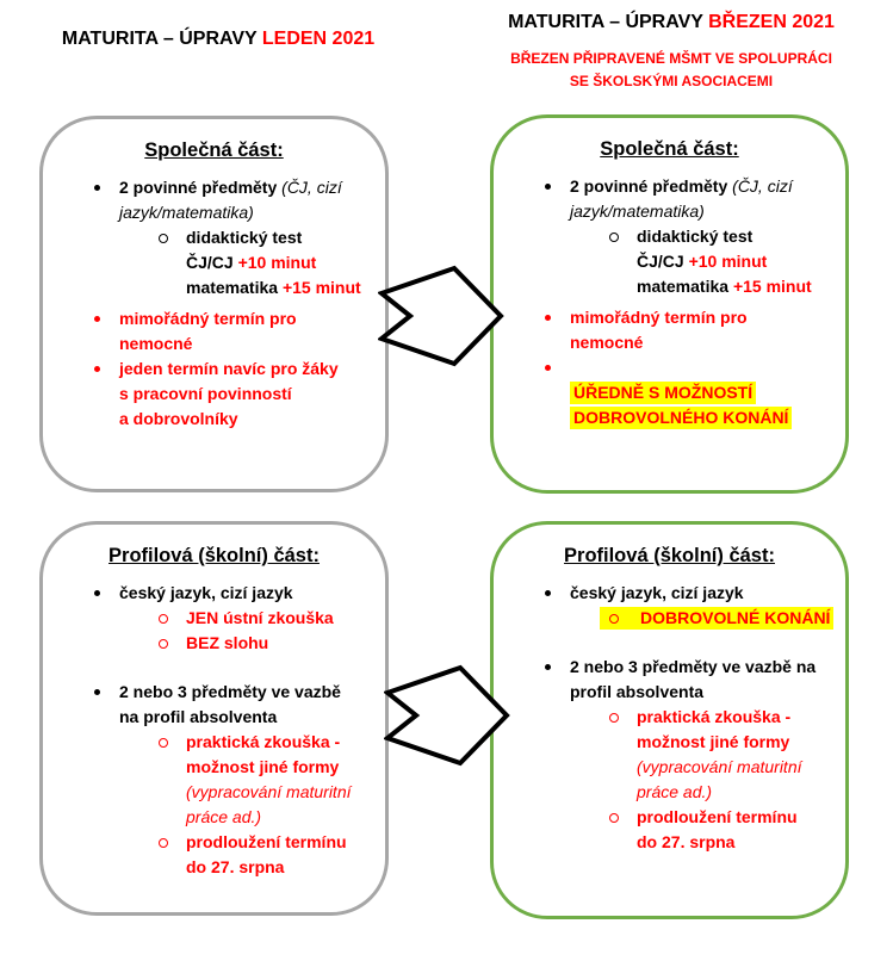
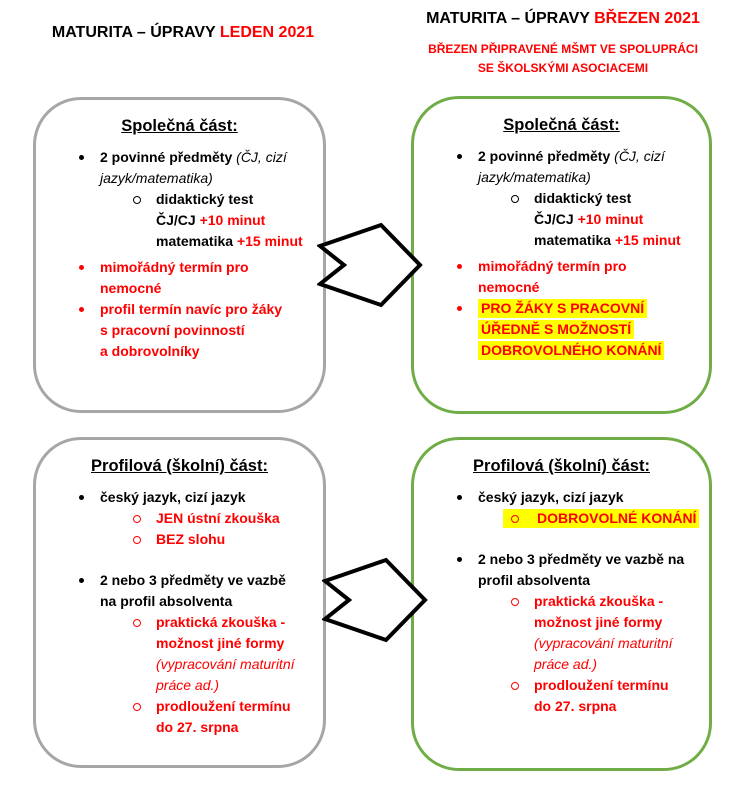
  MATURITA – ÚPRAVY LEDEN 2021
  MATURITA – ÚPRAVY BŘEZEN 2021
  BŘEZEN PŘIPRAVENÉ MŠMT VE SPOLUPRÁCI
  SE ŠKOLSKÝMI ASOCIACEMI
  Společná část:
  2 povinné předměty (ČJ, cizí
  jazyk/matematika)
  didaktický test
  ČJ/CJ +10 minut
  matematika +15 minut
  mimořádný termín pro
  nemocné
- jeden termín navíc pro žáky
+ profil termín navíc pro žáky
  s pracovní povinností
  a dobrovolníky
  Společná část:
  2 povinné předměty (ČJ, cizí
  jazyk/matematika)
  didaktický test
  ČJ/CJ +10 minut
  matematika +15 minut
  mimořádný termín pro
  nemocné
+ PRO ŽÁKY S PRACOVNÍ
  ÚŘEDNĚ S MOŽNOSTÍ
  DOBROVOLNÉHO KONÁNÍ
  Profilová (školní) část:
  český jazyk, cizí jazyk
  JEN ústní zkouška
  BEZ slohu
  2 nebo 3 předměty ve vazbě
  na profil absolventa
  praktická zkouška -
  možnost jiné formy
  (vypracování maturitní
  práce ad.)
  prodloužení termínu
  do 27. srpna
  Profilová (školní) část:
  český jazyk, cizí jazyk
  DOBROVOLNÉ KONÁNÍ
  2 nebo 3 předměty ve vazbě na
  profil absolventa
  praktická zkouška -
  možnost jiné formy
  (vypracování maturitní
  práce ad.)
  prodloužení termínu
  do 27. srpna
